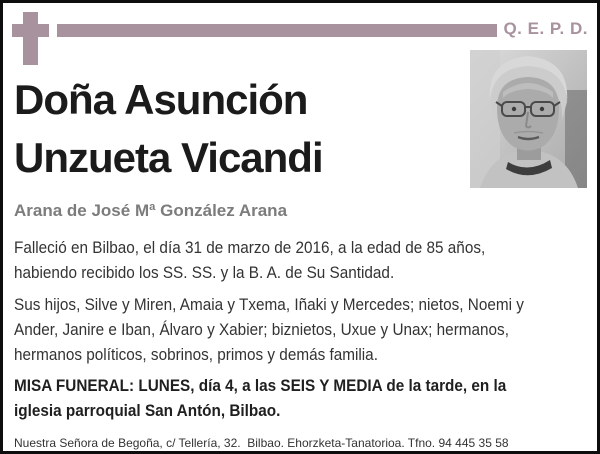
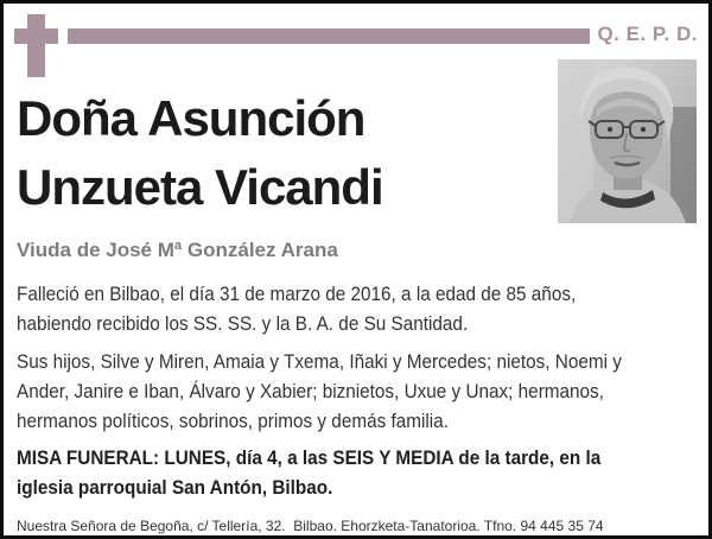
  Q. E. P. D.
  Doña Asunción
  Unzueta Vicandi
- Arana de José Mª González Arana
+ Viuda de José Mª González Arana
  Falleció en Bilbao, el día 31 de marzo de 2016, a la edad de 85 años,
  habiendo recibido los SS. SS. y la B. A. de Su Santidad.
  Sus hijos, Silve y Miren, Amaia y Txema, Iñaki y Mercedes; nietos, Noemi y
  Ander, Janire e Iban, Álvaro y Xabier; biznietos, Uxue y Unax; hermanos,
  hermanos políticos, sobrinos, primos y demás familia.
  MISA FUNERAL: LUNES, día 4, a las SEIS Y MEDIA de la tarde, en la
  iglesia parroquial San Antón, Bilbao.
- Nuestra Señora de Begoña, c/ Tellería, 32. Bilbao. Ehorzketa-Tanatorioa. Tfno. 94 445 35 58
+ Nuestra Señora de Begoña, c/ Tellería, 32. Bilbao. Ehorzketa-Tanatorioa. Tfno. 94 445 35 74
